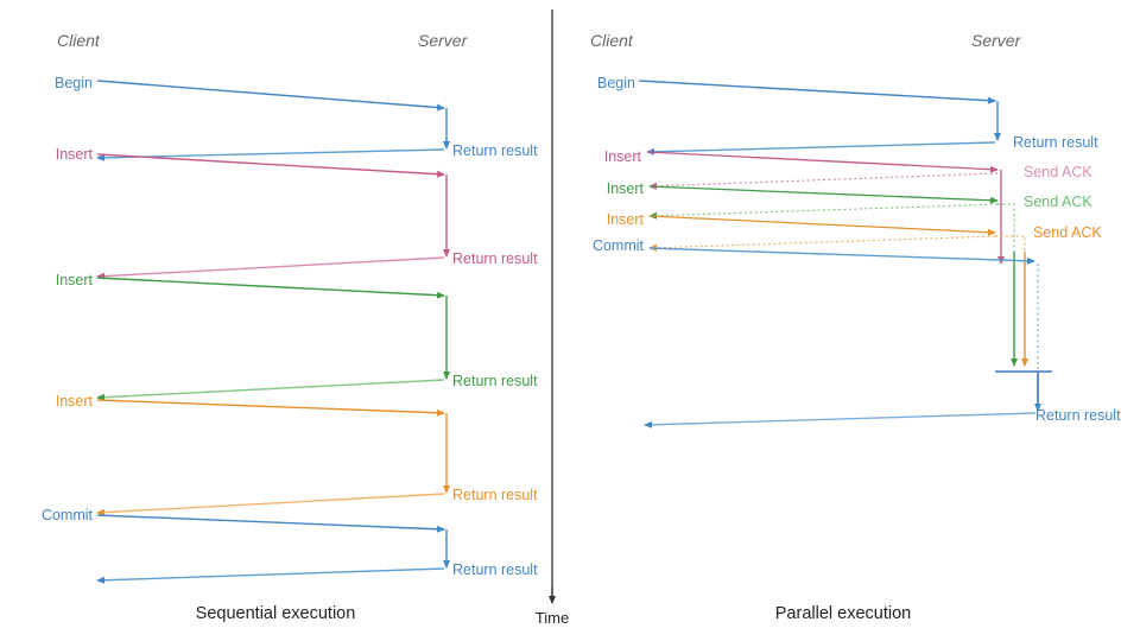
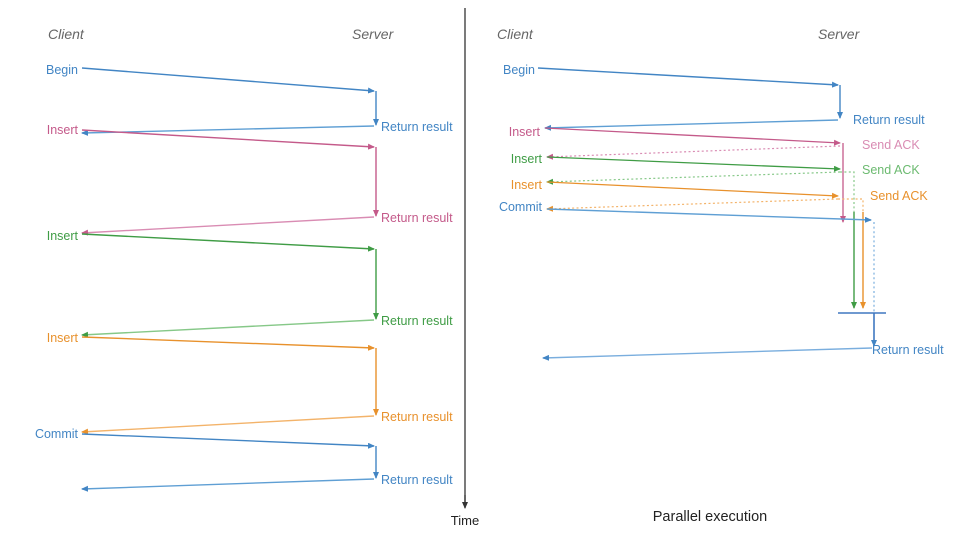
  Time
  Client
  Server
  Begin
  Insert
  Insert
  Insert
  Commit
  Return result
  Return result
  Return result
  Return result
  Return result
- Sequential execution
  Client
  Server
  Begin
  Insert
  Insert
  Insert
  Commit
  Return result
  Send ACK
  Send ACK
  Send ACK
  Return result
  Parallel execution
